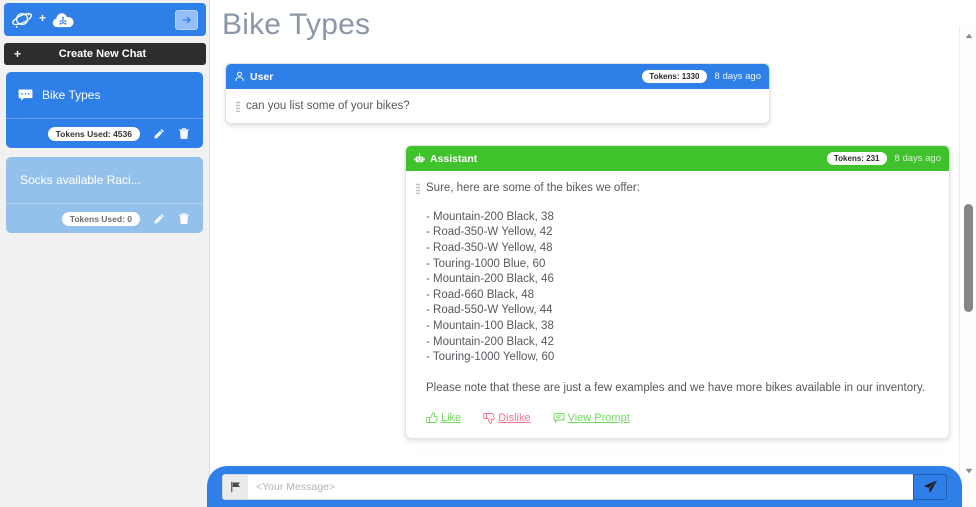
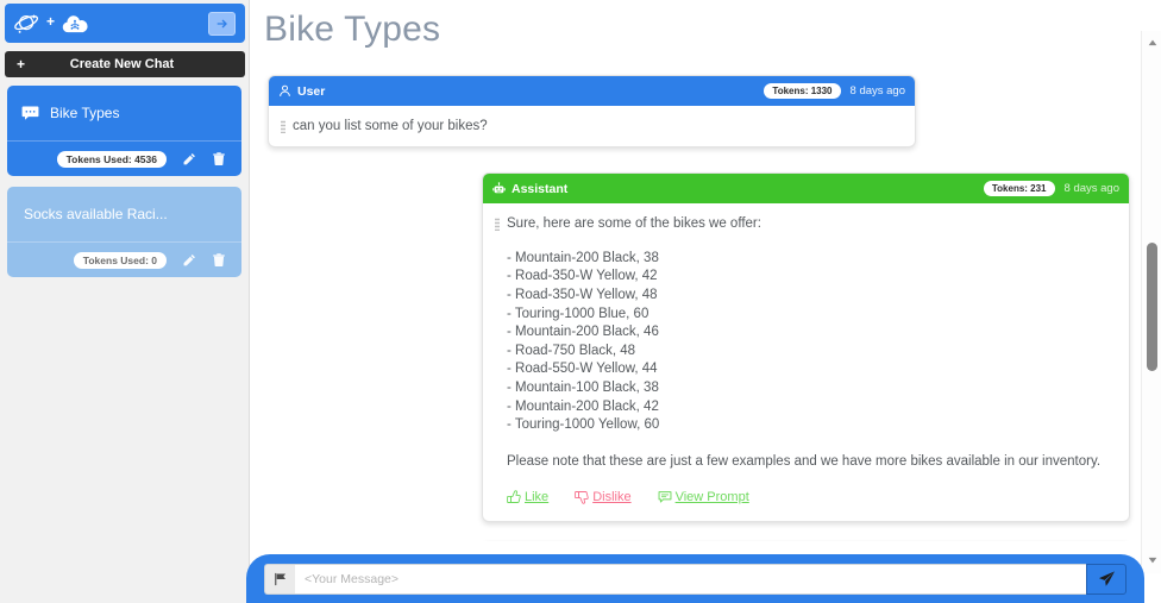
  +
  +
  Create New Chat
  Bike Types
  Tokens Used: 4536
  Socks available Raci...
  Tokens Used: 0
  Bike Types
  User
  Tokens: 1330
  8 days ago
  can you list some of your bikes?
  Assistant
  Tokens: 231
  8 days ago
  Sure, here are some of the bikes we offer:
  - Mountain-200 Black, 38
  - Road-350-W Yellow, 42
  - Road-350-W Yellow, 48
  - Touring-1000 Blue, 60
  - Mountain-200 Black, 46
- - Road-660 Black, 48
+ - Road-750 Black, 48
  - Road-550-W Yellow, 44
  - Mountain-100 Black, 38
  - Mountain-200 Black, 42
  - Touring-1000 Yellow, 60
  Please note that these are just a few examples and we have more bikes available in our inventory.
  Like
  Dislike
  View Prompt
  <Your Message>
